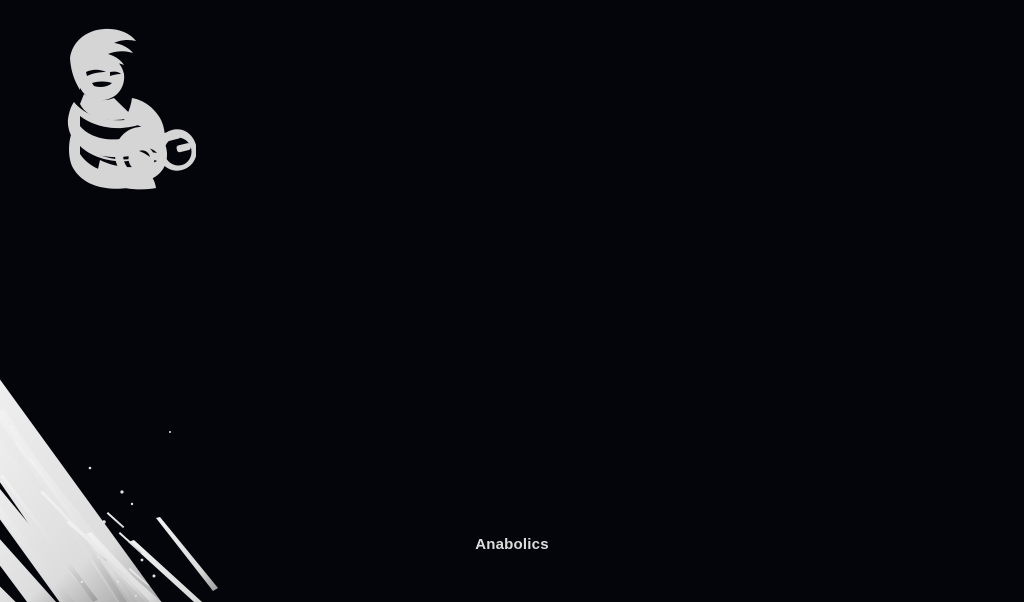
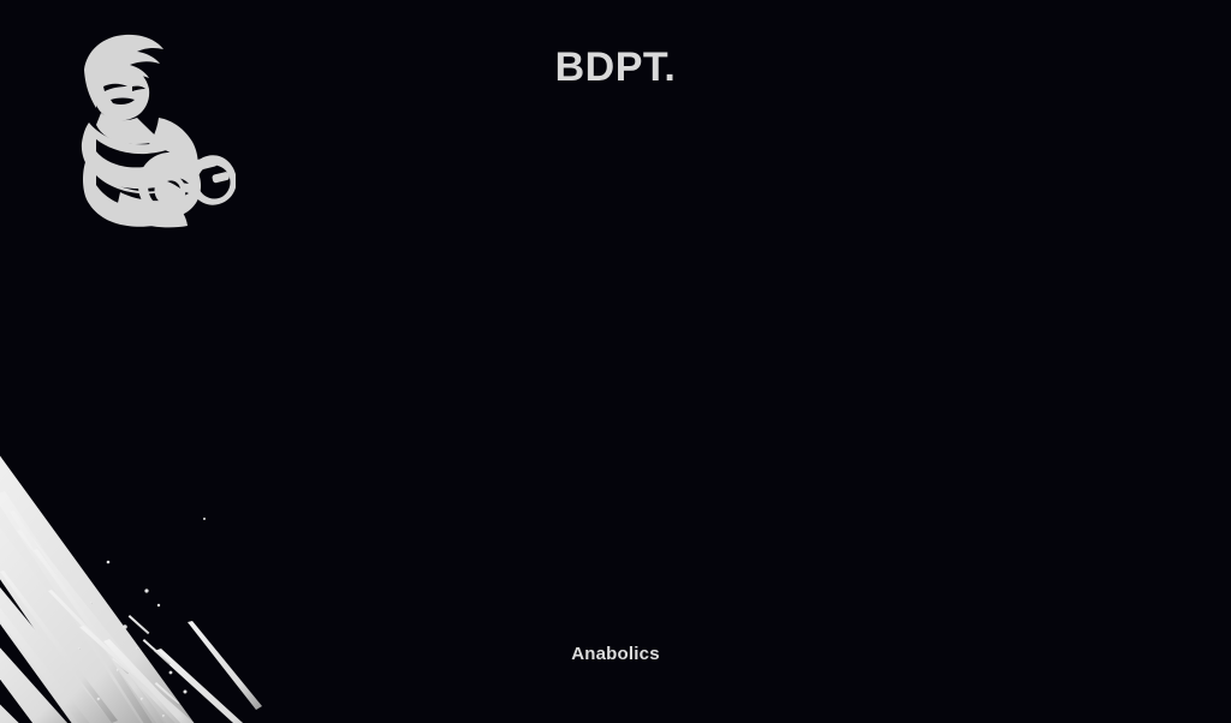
+ BDPT.
  Anabolics
